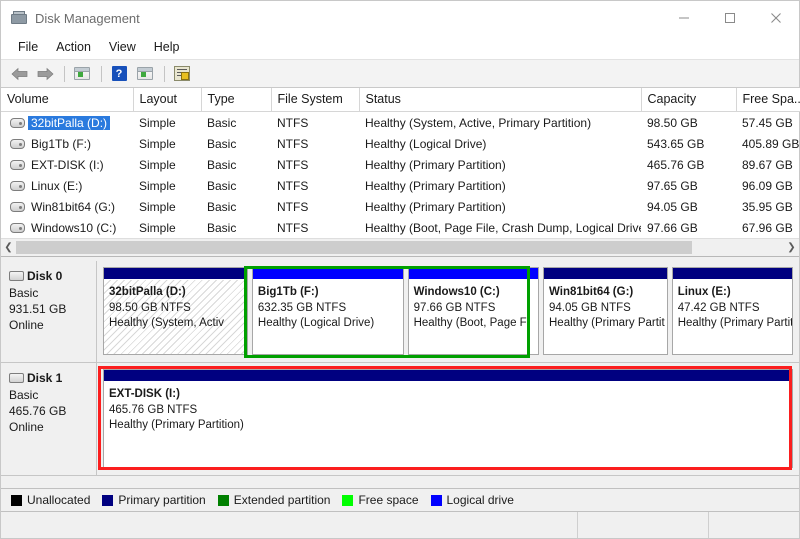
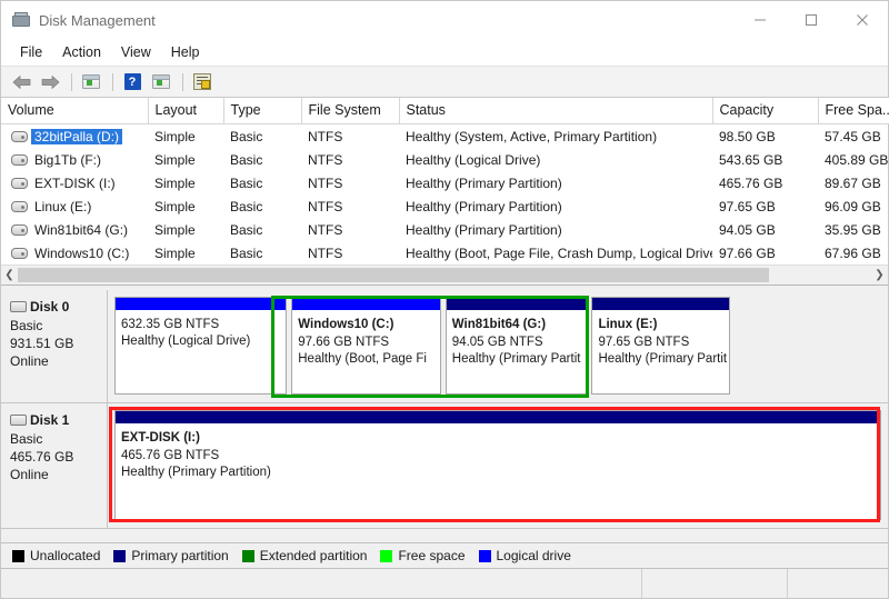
  Disk Management
  File
  Action
  View
  Help
  ?
  Volume	Layout	Type	File System	Status	Capacity	Free Spa..
  32bitPalla (D:)	Simple	Basic	NTFS	Healthy (System, Active, Primary Partition)	98.50 GB	57.45 GB
  Big1Tb (F:)	Simple	Basic	NTFS	Healthy (Logical Drive)	543.65 GB	405.89 GB
  EXT-DISK (I:)	Simple	Basic	NTFS	Healthy (Primary Partition)	465.76 GB	89.67 GB
  Linux (E:)	Simple	Basic	NTFS	Healthy (Primary Partition)	97.65 GB	96.09 GB
  Win81bit64 (G:)	Simple	Basic	NTFS	Healthy (Primary Partition)	94.05 GB	35.95 GB
  Windows10 (C:)	Simple	Basic	NTFS	Healthy (Boot, Page File, Crash Dump, Logical Driv	97.66 GB	67.96 GB
  ❮
  ❯
  Disk 0
  Basic
  931.51 GB
  Online
- 32bitPalla (D:)
- 98.50 GB NTFS
- Healthy (System, Activ
- Big1Tb (F:)
  632.35 GB NTFS
  Healthy (Logical Drive)
  Windows10 (C:)
  97.66 GB NTFS
  Healthy (Boot, Page Fi
  Win81bit64 (G:)
  94.05 GB NTFS
  Healthy (Primary Partit
  Linux (E:)
- 47.42 GB NTFS
+ 97.65 GB NTFS
  Healthy (Primary Partit
  Disk 1
  Basic
  465.76 GB
  Online
  EXT-DISK (I:)
  465.76 GB NTFS
  Healthy (Primary Partition)
  Unallocated
  Primary partition
  Extended partition
  Free space
  Logical drive
